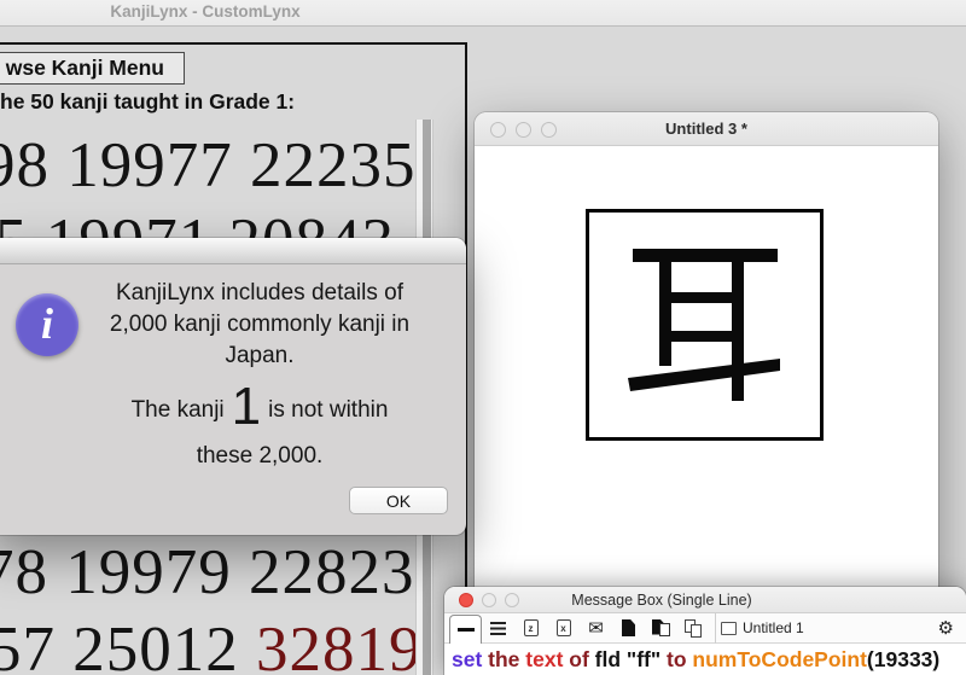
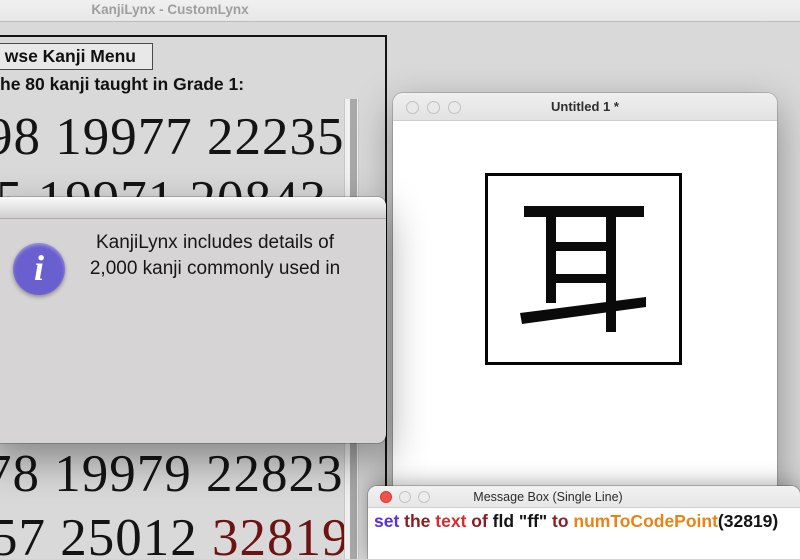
  KanjiLynx - CustomLynx
  wse Kanji Menu
- he 50 kanji taught in Grade 1:
+ he 80 kanji taught in Grade 1:
  8 19977 22235
  8 19979 22823
  57 25012 32819
- Untitled 3 *
+ Untitled 1 *
  i
  KanjiLynx includes details of
- 2,000 kanji commonly kanji in
+ 2,000 kanji commonly used in
- Japan.
- The kanji 1 is not within
- these 2,000.
- OK
  Message Box (Single Line)
- z
- x
- ✉
- Untitled 1
- ⚙
- set the text of fld "ff" to numToCodePoint(19333)
+ set the text of fld "ff" to numToCodePoint(32819)
